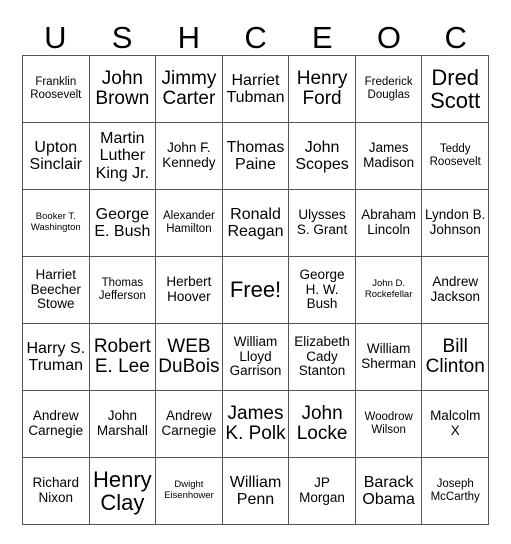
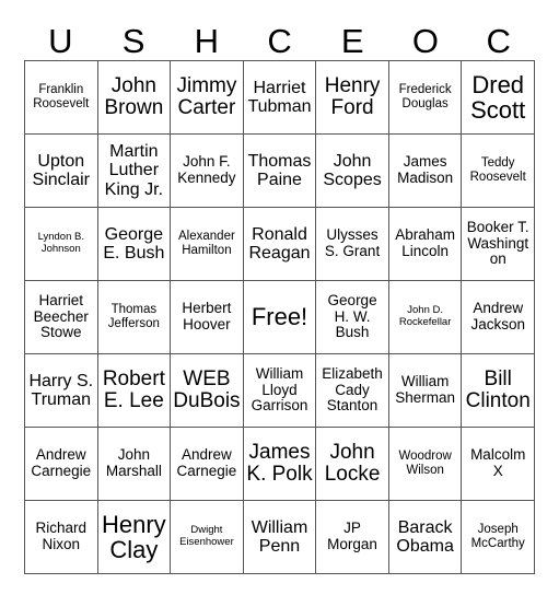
  U
  S
  H
  C
  E
  O
  C
  Franklin Roosevelt
  John Brown
  Jimmy Carter
  Harriet Tubman
  Henry Ford
  Frederick Douglas
  Dred Scott
  Upton Sinclair
  Martin Luther King Jr.
  John F. Kennedy
  Thomas Paine
  John Scopes
  James Madison
  Teddy Roosevelt
- Booker T. Washington
+ Lyndon B. Johnson
  George E. Bush
  Alexander Hamilton
  Ronald Reagan
  Ulysses S. Grant
  Abraham Lincoln
- Lyndon B. Johnson
+ Booker T. Washington
  Harriet Beecher Stowe
  Thomas Jefferson
  Herbert Hoover
  Free!
  George H. W. Bush
  John D. Rockefellar
  Andrew Jackson
  Harry S. Truman
  Robert E. Lee
  WEB DuBois
  William Lloyd Garrison
  Elizabeth Cady Stanton
  William Sherman
  Bill Clinton
  Andrew Carnegie
  John Marshall
  Andrew Carnegie
  James K. Polk
  John Locke
  Woodrow Wilson
  Malcolm X
  Richard Nixon
  Henry Clay
  Dwight Eisenhower
  William Penn
  JP Morgan
  Barack Obama
  Joseph McCarthy
